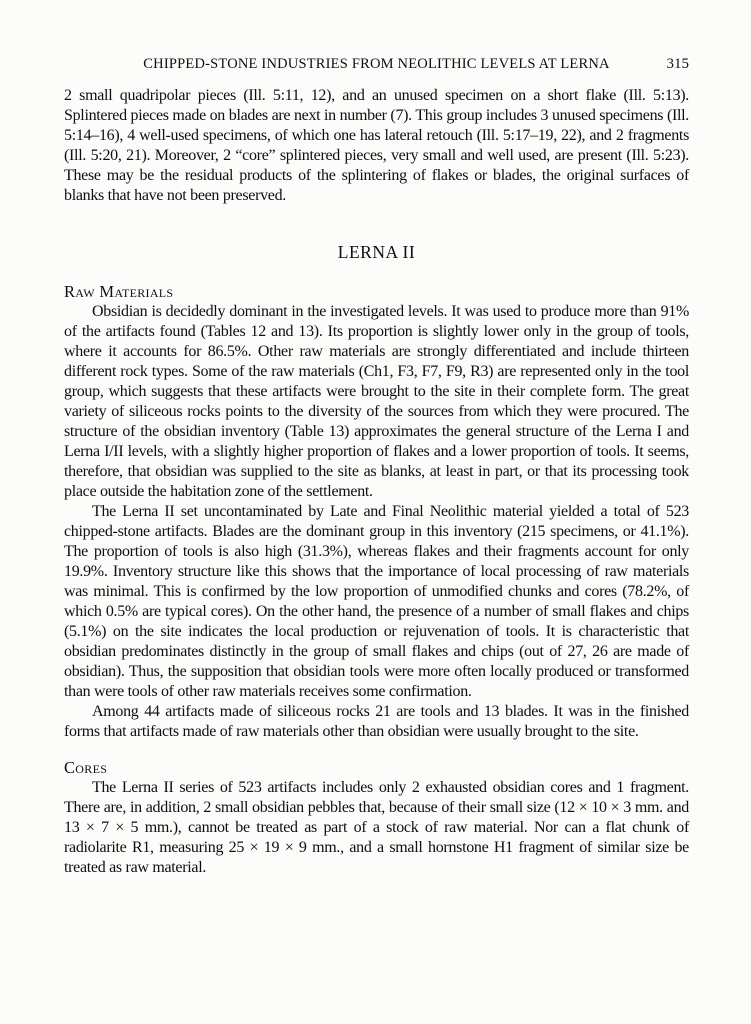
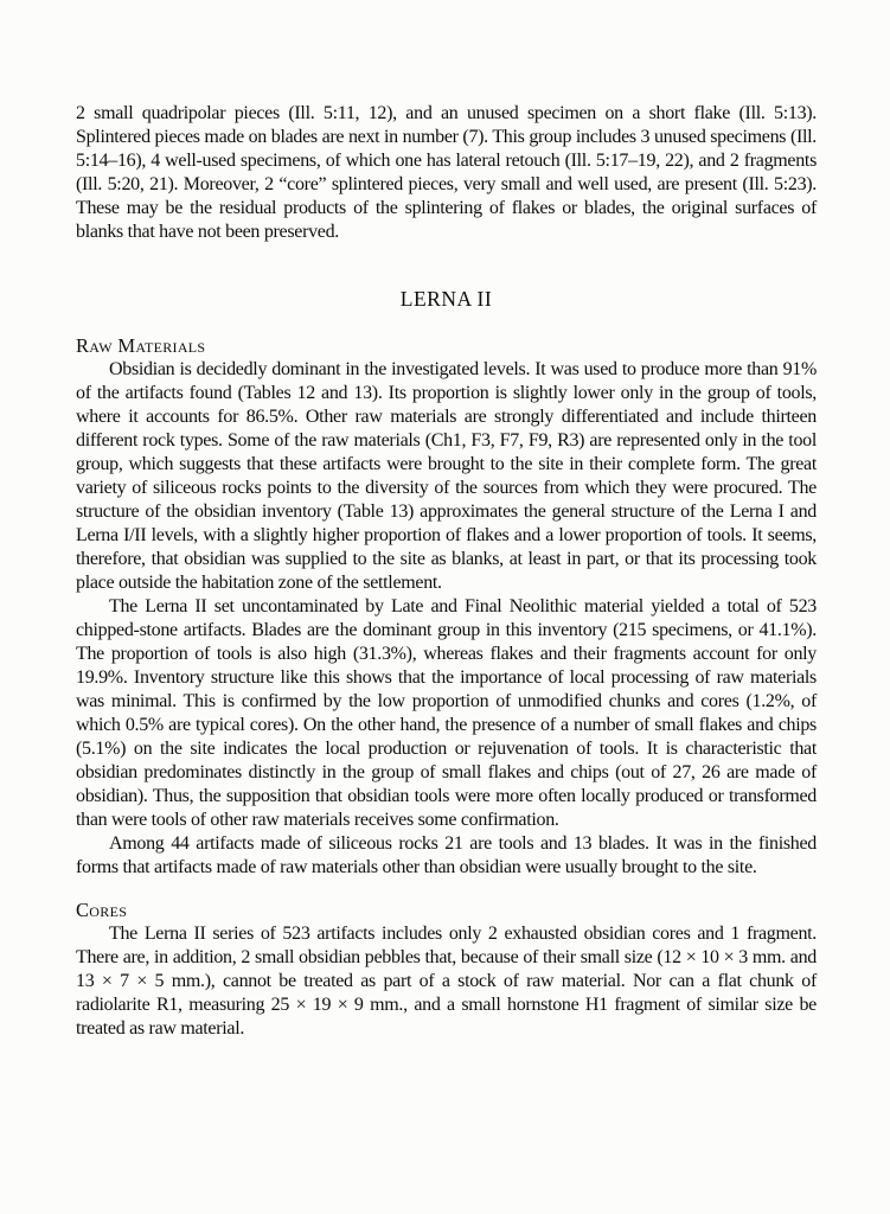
- CHIPPED-STONE INDUSTRIES FROM NEOLITHIC LEVELS AT LERNA
- 315
  2 small quadripolar pieces (Ill. 5:11, 12), and an unused specimen on a short flake (Ill. 5:13). Splintered pieces made on blades are next in number (7). This group includes 3 unused specimens (Ill. 5:14–16), 4 well-used specimens, of which one has lateral retouch (Ill. 5:17–19, 22), and 2 fragments (Ill. 5:20, 21). Moreover, 2 “core” splintered pieces, very small and well used, are present (Ill. 5:23). These may be the residual products of the splintering of flakes or blades, the original surfaces of blanks that have not been preserved.
  LERNA II
  Raw Materials
  Obsidian is decidedly dominant in the investigated levels. It was used to produce more than 91% of the artifacts found (Tables 12 and 13). Its proportion is slightly lower only in the group of tools, where it accounts for 86.5%. Other raw materials are strongly differentiated and include thirteen different rock types. Some of the raw materials (Ch1, F3, F7, F9, R3) are represented only in the tool group, which suggests that these artifacts were brought to the site in their complete form. The great variety of siliceous rocks points to the diversity of the sources from which they were procured. The structure of the obsidian inventory (Table 13) approximates the general structure of the Lerna I and Lerna I/II levels, with a slightly higher proportion of flakes and a lower proportion of tools. It seems, therefore, that obsidian was supplied to the site as blanks, at least in part, or that its processing took place outside the habitation zone of the settlement.
- The Lerna II set uncontaminated by Late and Final Neolithic material yielded a total of 523 chipped-stone artifacts. Blades are the dominant group in this inventory (215 specimens, or 41.1%). The proportion of tools is also high (31.3%), whereas flakes and their fragments account for only 19.9%. Inventory structure like this shows that the importance of local processing of raw materials was minimal. This is confirmed by the low proportion of unmodified chunks and cores (78.2%, of which 0.5% are typical cores). On the other hand, the presence of a number of small flakes and chips (5.1%) on the site indicates the local production or rejuvenation of tools. It is characteristic that obsidian predominates distinctly in the group of small flakes and chips (out of 27, 26 are made of obsidian). Thus, the supposition that obsidian tools were more often locally produced or transformed than were tools of other raw materials receives some confirmation.
+ The Lerna II set uncontaminated by Late and Final Neolithic material yielded a total of 523 chipped-stone artifacts. Blades are the dominant group in this inventory (215 specimens, or 41.1%). The proportion of tools is also high (31.3%), whereas flakes and their fragments account for only 19.9%. Inventory structure like this shows that the importance of local processing of raw materials was minimal. This is confirmed by the low proportion of unmodified chunks and cores (1.2%, of which 0.5% are typical cores). On the other hand, the presence of a number of small flakes and chips (5.1%) on the site indicates the local production or rejuvenation of tools. It is characteristic that obsidian predominates distinctly in the group of small flakes and chips (out of 27, 26 are made of obsidian). Thus, the supposition that obsidian tools were more often locally produced or transformed than were tools of other raw materials receives some confirmation.
  Among 44 artifacts made of siliceous rocks 21 are tools and 13 blades. It was in the finished forms that artifacts made of raw materials other than obsidian were usually brought to the site.
  Cores
  The Lerna II series of 523 artifacts includes only 2 exhausted obsidian cores and 1 fragment. There are, in addition, 2 small obsidian pebbles that, because of their small size (12 × 10 × 3 mm. and 13 × 7 × 5 mm.), cannot be treated as part of a stock of raw material. Nor can a flat chunk of radiolarite R1, measuring 25 × 19 × 9 mm., and a small hornstone H1 fragment of similar size be treated as raw material.
